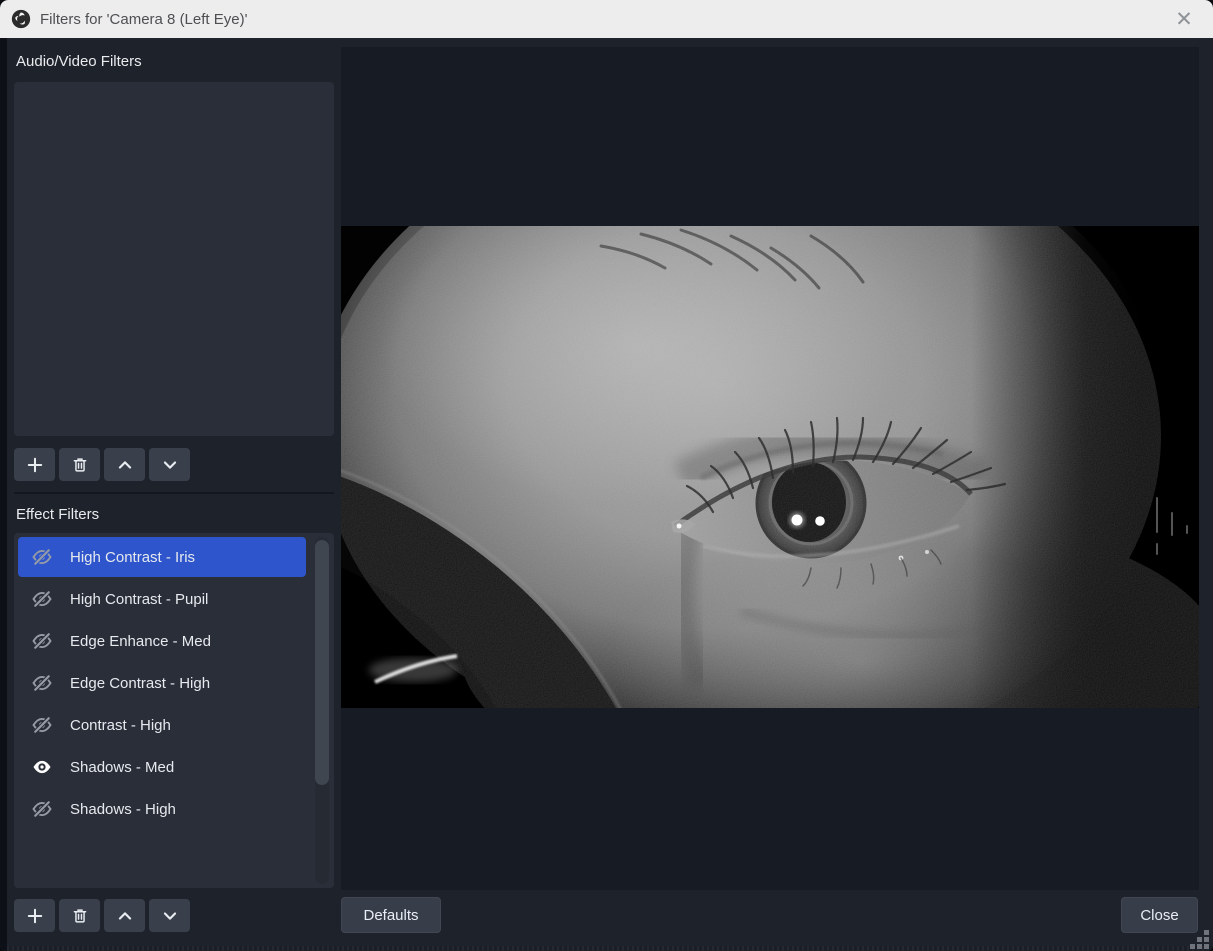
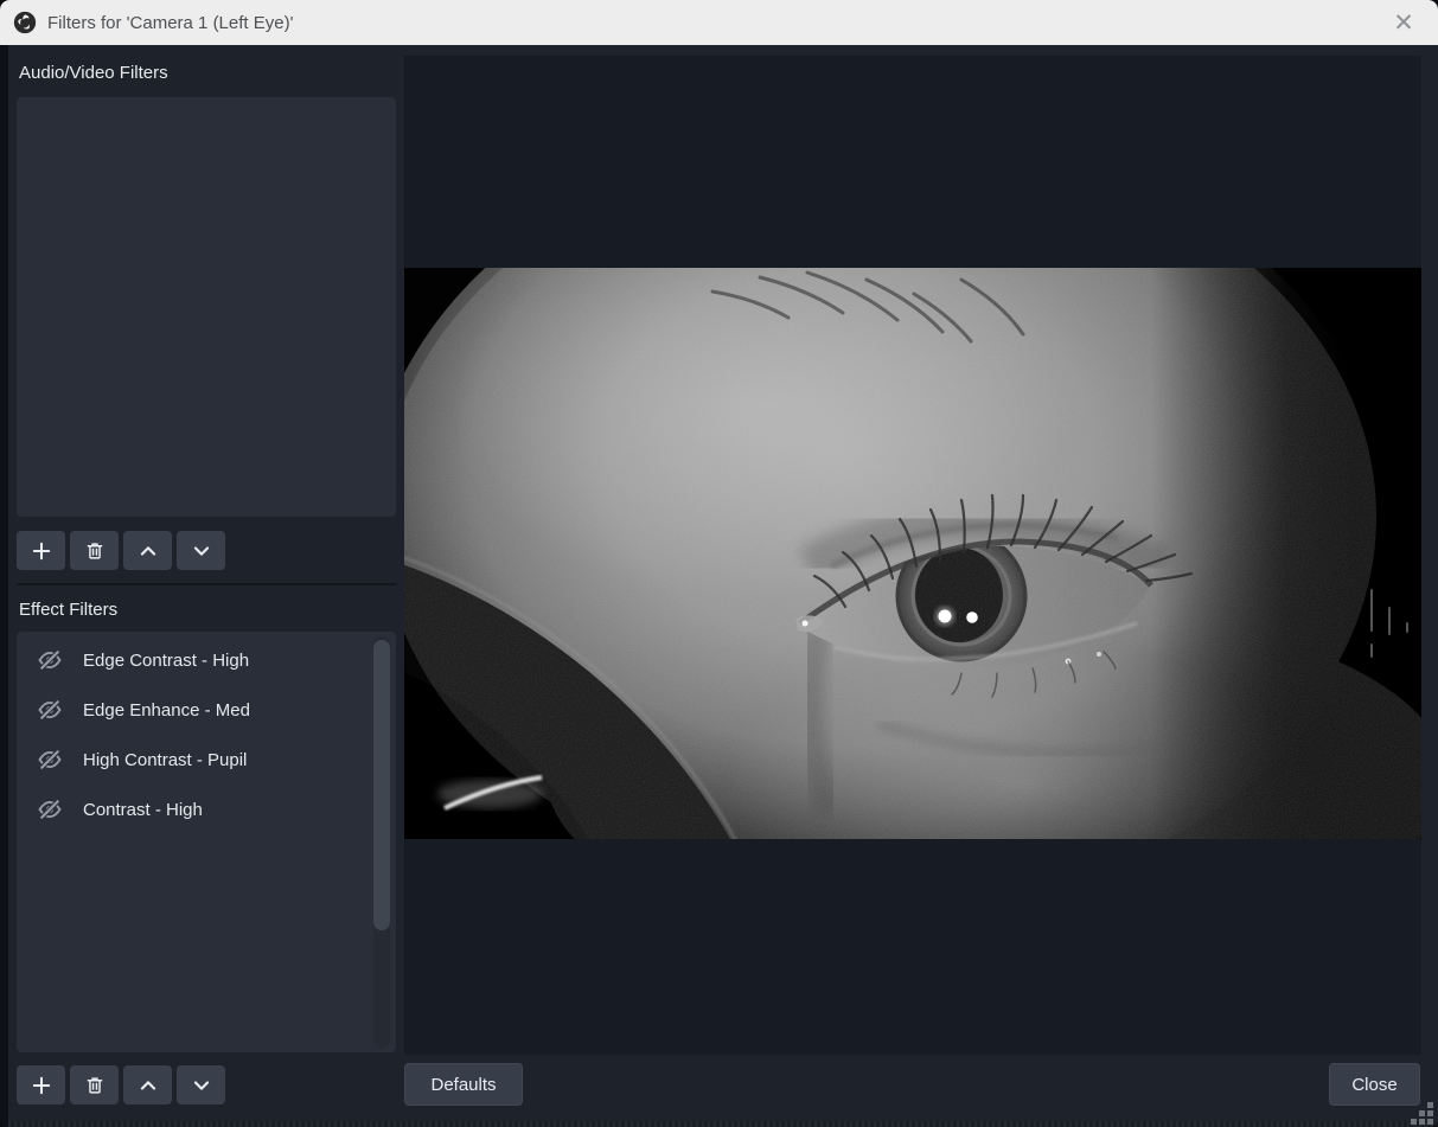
- Filters for 'Camera 8 (Left Eye)'
+ Filters for 'Camera 1 (Left Eye)'
  ✕
  Audio/Video Filters
  Effect Filters
- High Contrast - Iris
- High Contrast - Pupil
+ Edge Contrast - High
  Edge Enhance - Med
- Edge Contrast - High
+ High Contrast - Pupil
  Contrast - High
- Shadows - Med
- Shadows - High
  Defaults
  Close
